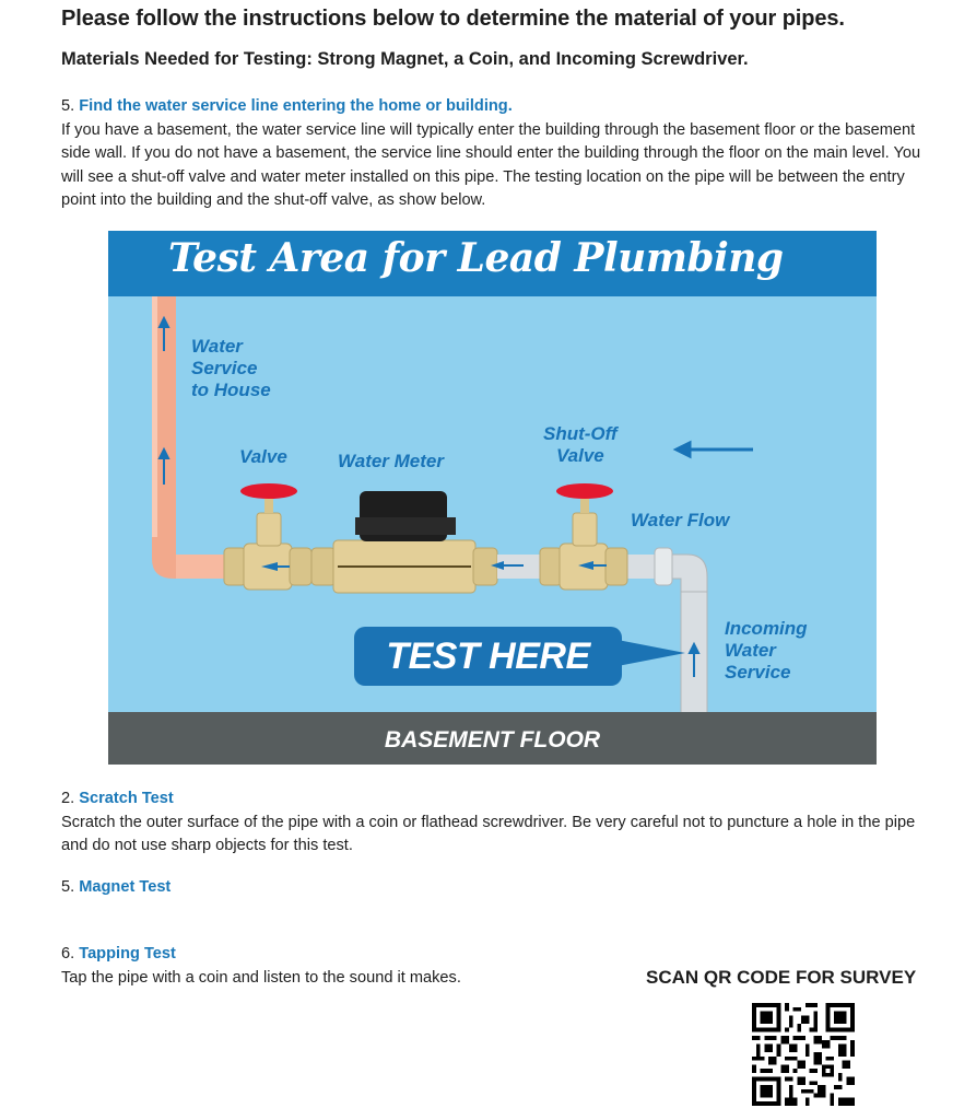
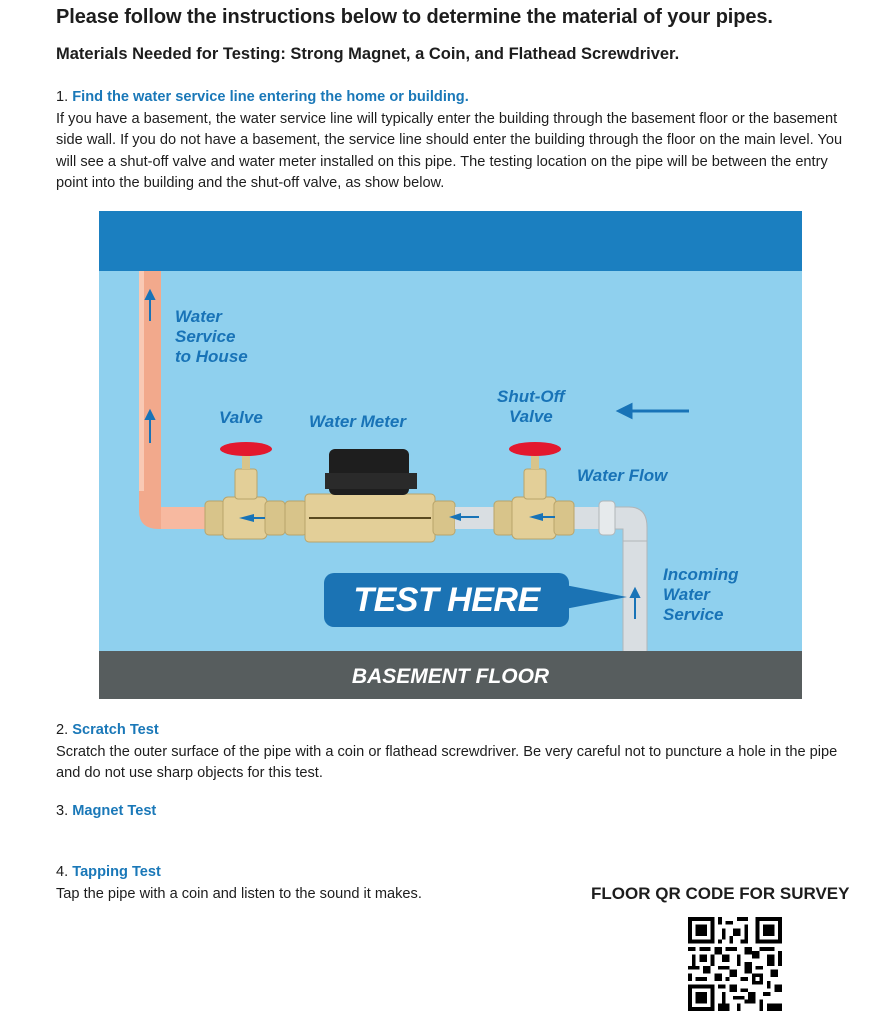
  Please follow the instructions below to determine the material of your pipes.
- Materials Needed for Testing: Strong Magnet, a Coin, and Incoming Screwdriver.
+ Materials Needed for Testing: Strong Magnet, a Coin, and Flathead Screwdriver.
- 5. Find the water service line entering the home or building.
+ 1. Find the water service line entering the home or building.
  If you have a basement, the water service line will typically enter the building through the basement floor or the basement side wall. If you do not have a basement, the service line should enter the building through the floor on the main level. You will see a shut-off valve and water meter installed on this pipe. The testing location on the pipe will be between the entry point into the building and the shut-off valve, as show below.
- Test Area for Lead Plumbing
  Water
  Service
  to House
  Valve
  Water Meter
  Shut-Off
  Valve
  Water Flow
  Incoming
  Water
  Service
  TEST HERE
  BASEMENT FLOOR
  2. Scratch Test
  Scratch the outer surface of the pipe with a coin or flathead screwdriver. Be very careful not to puncture a hole in the pipe and do not use sharp objects for this test.
- 5. Magnet Test
+ 3. Magnet Test
- 6. Tapping Test
+ 4. Tapping Test
  Tap the pipe with a coin and listen to the sound it makes.
- SCAN QR CODE FOR SURVEY
+ FLOOR QR CODE FOR SURVEY
